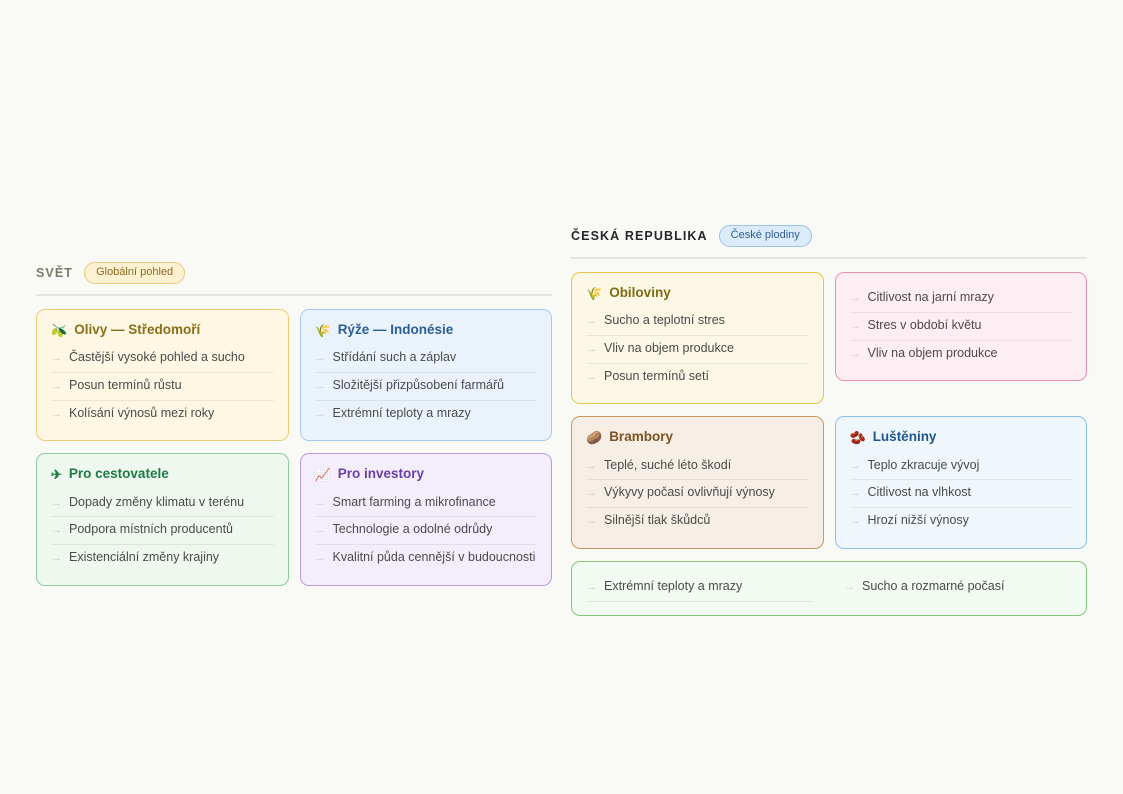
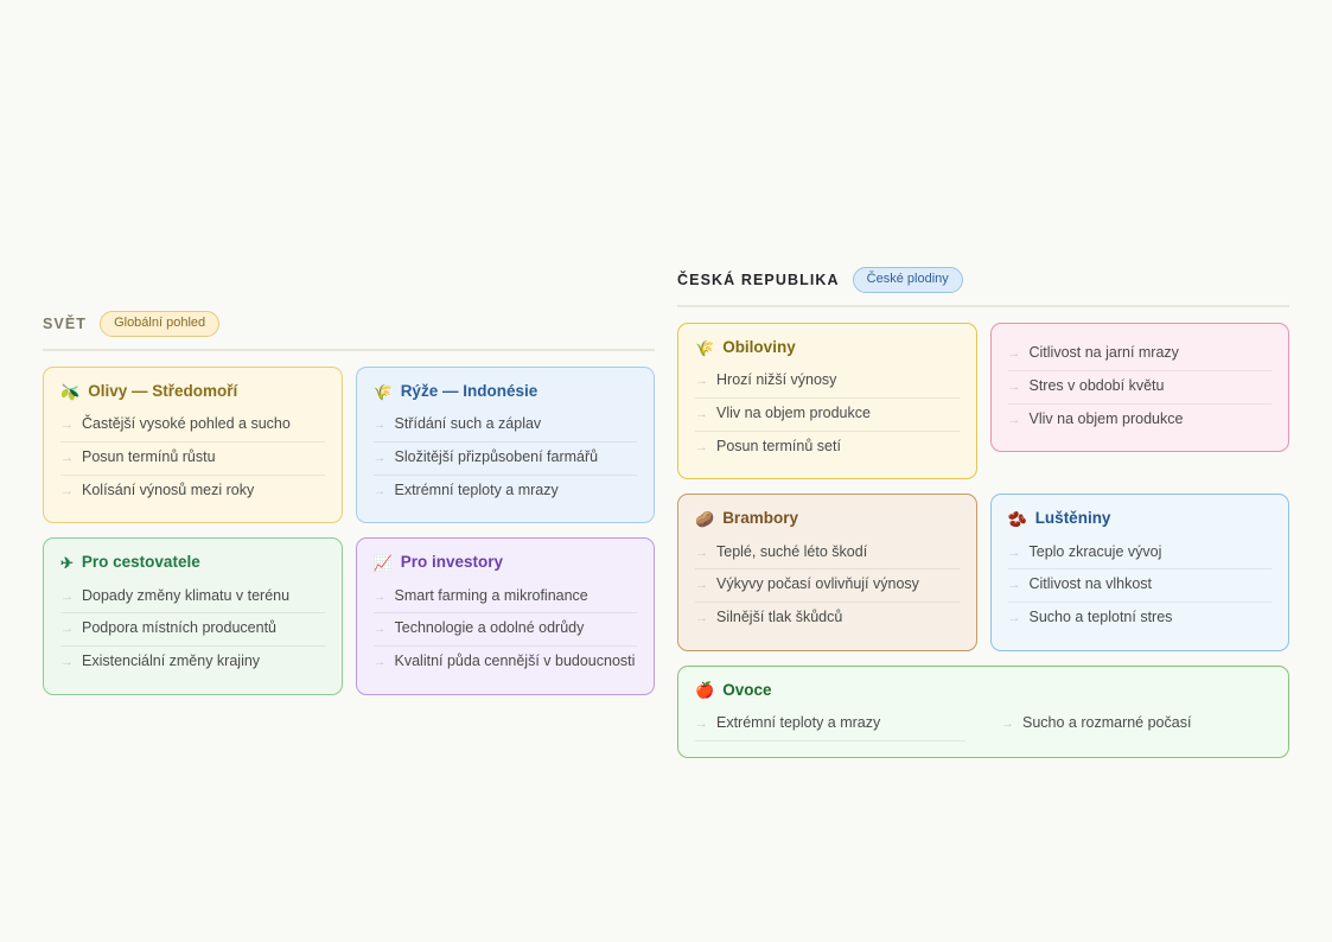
  SVĚT
  Globální pohled
  🫒
  Olivy — Středomoří
  →
  Častější vysoké pohled a sucho
  →
  Posun termínů růstu
  →
  Kolísání výnosů mezi roky
  🌾
  Rýže — Indonésie
  →
  Střídání such a záplav
  →
  Složitější přizpůsobení farmářů
  →
  Extrémní teploty a mrazy
  ✈
  Pro cestovatele
  →
  Dopady změny klimatu v terénu
  →
  Podpora místních producentů
  →
  Existenciální změny krajiny
  📈
  Pro investory
  →
  Smart farming a mikrofinance
  →
  Technologie a odolné odrůdy
  →
  Kvalitní půda cennější v budoucnosti
  ČESKÁ REPUBLIKA
  České plodiny
  🌾
  Obiloviny
  →
- Sucho a teplotní stres
+ Hrozí nižší výnosy
  →
  Vliv na objem produkce
  →
  Posun termínů setí
  →
  Citlivost na jarní mrazy
  →
  Stres v období květu
  →
  Vliv na objem produkce
  🥔
  Brambory
  →
  Teplé, suché léto škodí
  →
  Výkyvy počasí ovlivňují výnosy
  →
  Silnější tlak škůdců
  🫘
  Luštěniny
  →
  Teplo zkracuje vývoj
  →
  Citlivost na vlhkost
  →
- Hrozí nižší výnosy
+ Sucho a teplotní stres
+ 🍎
+ Ovoce
  →
  Extrémní teploty a mrazy
  →
  Sucho a rozmarné počasí
